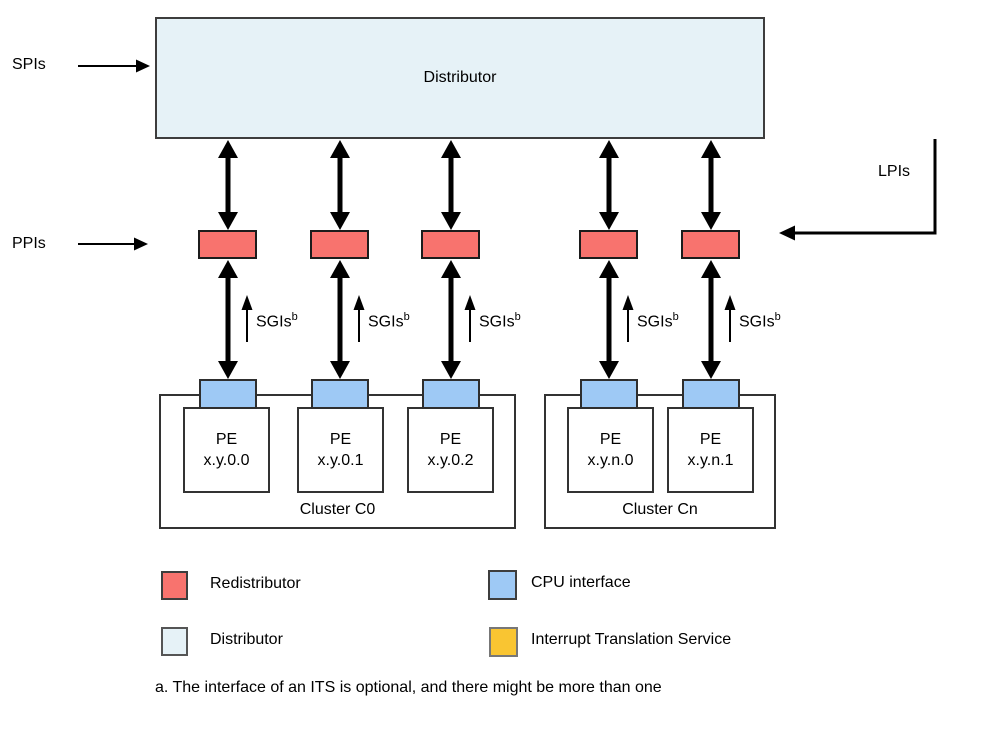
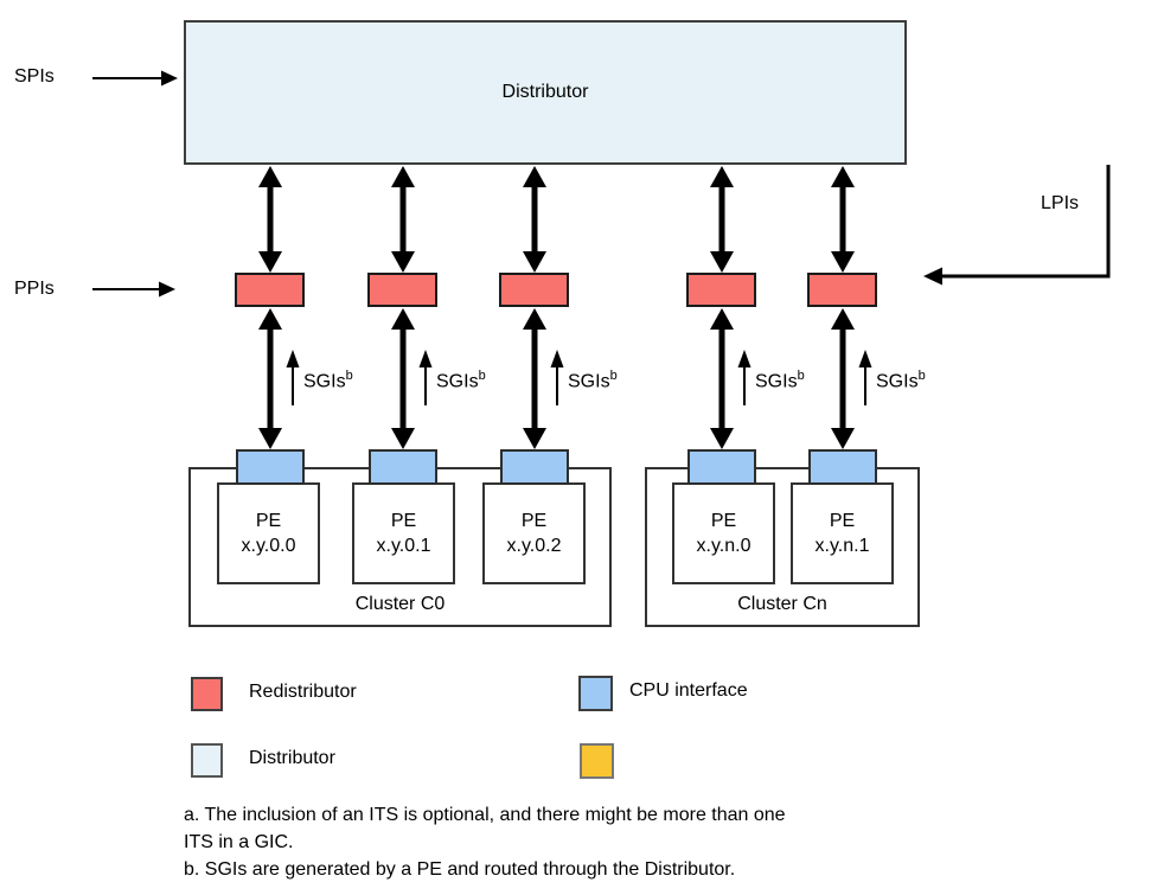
  Distributor
  Cluster C0
  PE
  x.y.0.0
  PE
  x.y.0.1
  PE
  x.y.0.2
  Cluster Cn
  PE
  x.y.n.0
  PE
  x.y.n.1
  SPIs
  PPIs
  LPIs
  SGIsb
  SGIsb
  SGIsb
  SGIsb
  SGIsb
  Redistributor
  CPU interface
  Distributor
- Interrupt Translation Service
- a. The interface of an ITS is optional, and there might be more than one
+ a. The inclusion of an ITS is optional, and there might be more than one
+ ITS in a GIC.
+ b. SGIs are generated by a PE and routed through the Distributor.
